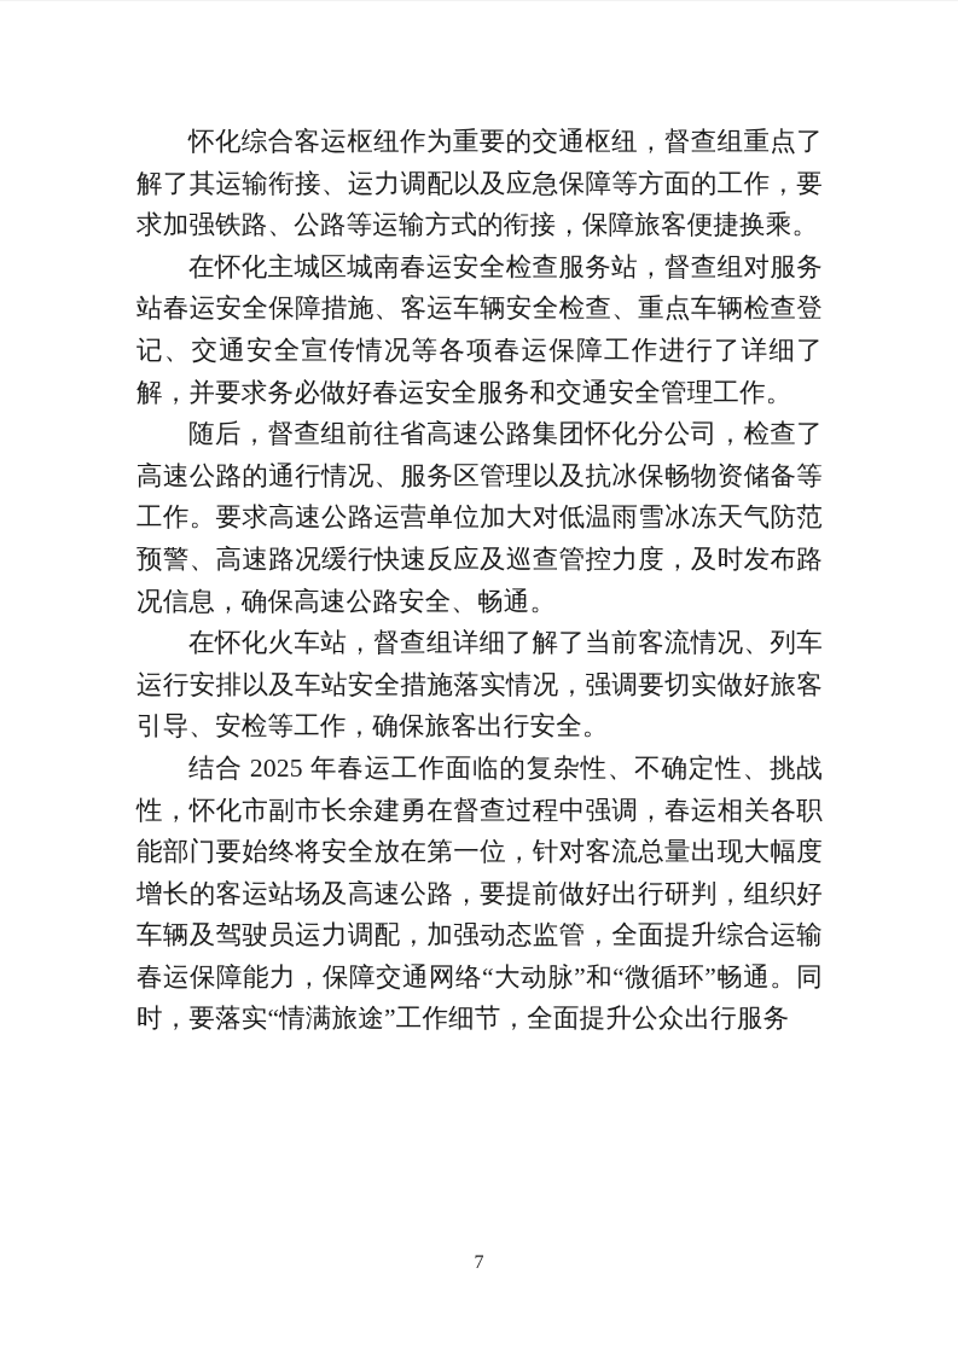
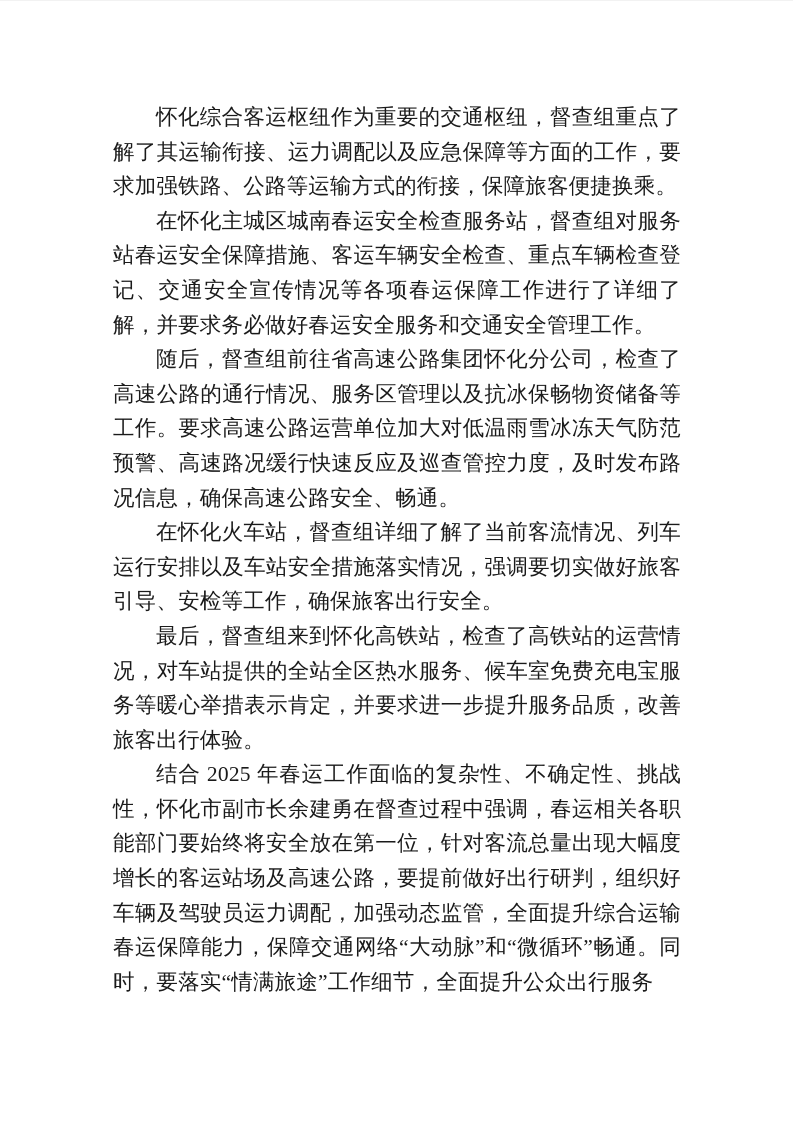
  怀化综合客运枢纽作为重要的交通枢纽，督查组重点了解了其运输衔接、运力调配以及应急保障等方面的工作，要求加强铁路、公路等运输方式的衔接，保障旅客便捷换乘。
  在怀化主城区城南春运安全检查服务站，督查组对服务站春运安全保障措施、客运车辆安全检查、重点车辆检查登记、交通安全宣传情况等各项春运保障工作进行了详细了解，并要求务必做好春运安全服务和交通安全管理工作。
  随后，督查组前往省高速公路集团怀化分公司，检查了高速公路的通行情况、服务区管理以及抗冰保畅物资储备等工作。要求高速公路运营单位加大对低温雨雪冰冻天气防范预警、高速路况缓行快速反应及巡查管控力度，及时发布路况信息，确保高速公路安全、畅通。
  在怀化火车站，督查组详细了解了当前客流情况、列车运行安排以及车站安全措施落实情况，强调要切实做好旅客引导、安检等工作，确保旅客出行安全。
+ 最后，督查组来到怀化高铁站，检查了高铁站的运营情况，对车站提供的全站全区热水服务、候车室免费充电宝服务等暖心举措表示肯定，并要求进一步提升服务品质，改善旅客出行体验。
  结合 2025 年春运工作面临的复杂性、不确定性、挑战性，怀化市副市长余建勇在督查过程中强调，春运相关各职能部门要始终将安全放在第一位，针对客流总量出现大幅度增长的客运站场及高速公路，要提前做好出行研判，组织好车辆及驾驶员运力调配，加强动态监管，全面提升综合运输春运保障能力，保障交通网络“大动脉”和“微循环”畅通。同时，要落实“情满旅途”工作细节，全面提升公众出行服务
- 7
